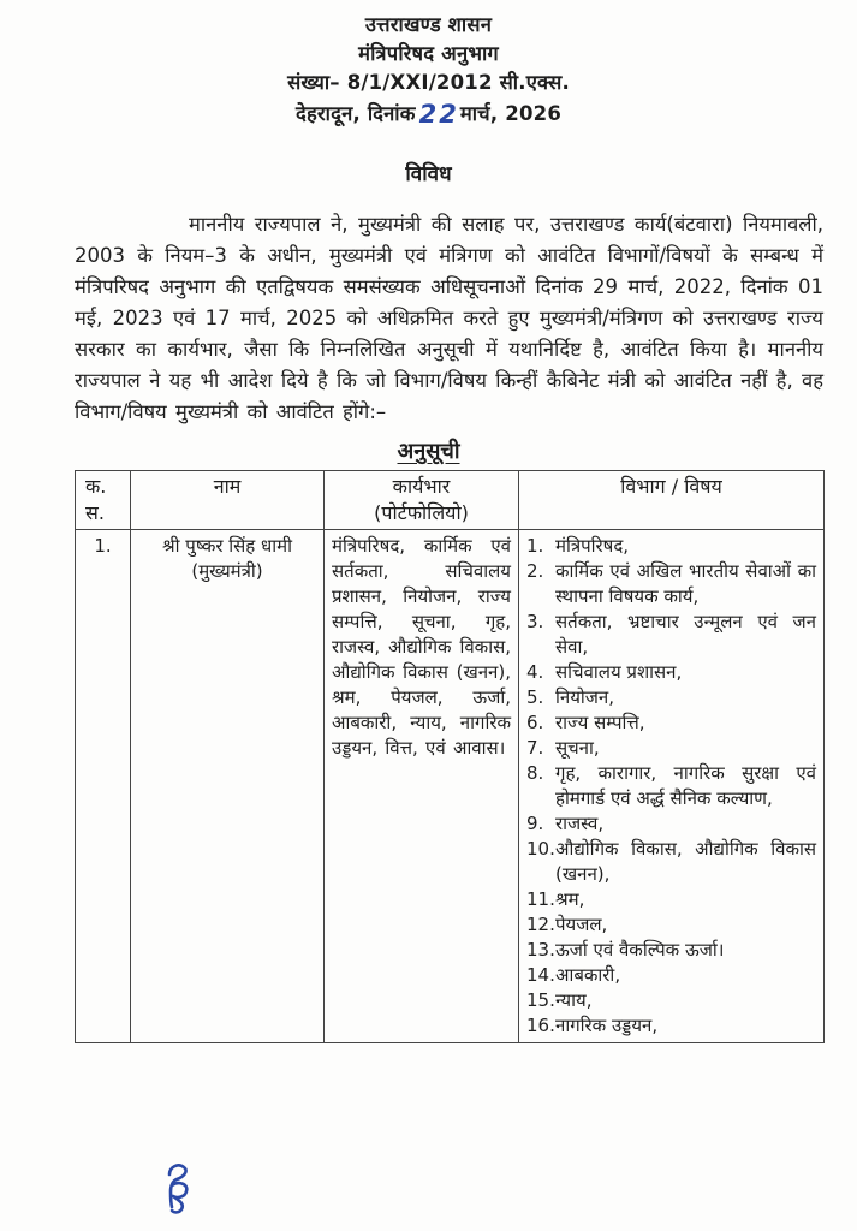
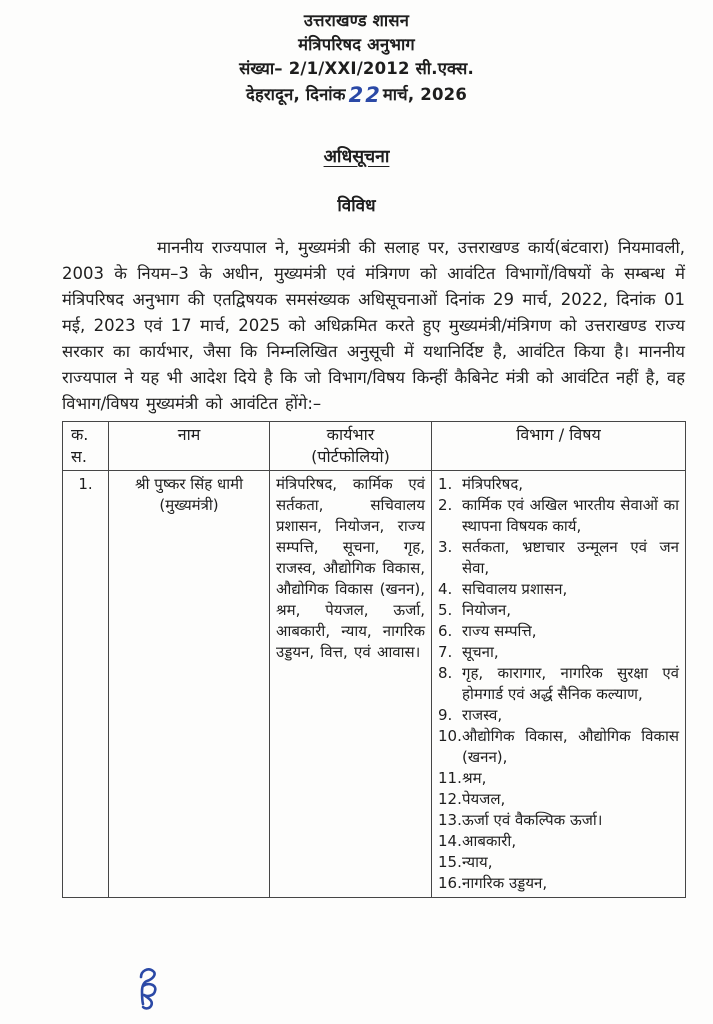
  उत्तराखण्ड शासन
  मंत्रिपरिषद अनुभाग
- संख्या– 8/1/XXI/2012 सी.एक्स.
+ संख्या– 2/1/XXI/2012 सी.एक्स.
  देहरादून, दिनांक 22मार्च, 2026
+ अधिसूचना
  विविध
  माननीय राज्यपाल ने, मुख्यमंत्री की सलाह पर, उत्तराखण्ड कार्य(बंटवारा) नियमावली, 2003 के नियम–3 के अधीन, मुख्यमंत्री एवं मंत्रिगण को आवंटित विभागों/विषयों के सम्बन्ध में मंत्रिपरिषद अनुभाग की एतद्विषयक समसंख्यक अधिसूचनाओं दिनांक 29 मार्च, 2022, दिनांक 01 मई, 2023 एवं 17 मार्च, 2025 को अधिक्रमित करते हुए मुख्यमंत्री/मंत्रिगण को उत्तराखण्ड राज्य सरकार का कार्यभार, जैसा कि निम्नलिखित अनुसूची में यथानिर्दिष्ट है, आवंटित किया है। माननीय राज्यपाल ने यह भी आदेश दिये है कि जो विभाग/विषय किन्हीं कैबिनेट मंत्री को आवंटित नहीं है, वह विभाग/विषय मुख्यमंत्री को आवंटित होंगे:–
- अनुसूची
  क. स.	नाम	कार्यभार (पोर्टफोलियो)	विभाग / विषय
  1.	श्री पुष्कर सिंह धामी (मुख्यमंत्री)	मंत्रिपरिषद, कार्मिक एवं सर्तकता, सचिवालय प्रशासन, नियोजन, राज्य सम्पत्ति, सूचना, गृह, राजस्व, औद्योगिक विकास, औद्योगिक विकास (खनन), श्रम, पेयजल, ऊर्जा, आबकारी, न्याय, नागरिक उड्डयन, वित्त, एवं आवास।	1. मंत्रिपरिषद, 2. कार्मिक एवं अखिल भारतीय सेवाओं का स्थापना विषयक कार्य, 3. सर्तकता, भ्रष्टाचार उन्मूलन एवं जन सेवा, 4. सचिवालय प्रशासन, 5. नियोजन, 6. राज्य सम्पत्ति, 7. सूचना, 8. गृह, कारागार, नागरिक सुरक्षा एवं होमगार्ड एवं अर्द्ध सैनिक कल्याण, 9. राजस्व, 10. औद्योगिक विकास, औद्योगिक विकास (खनन), 11. श्रम, 12. पेयजल, 13. ऊर्जा एवं वैकल्पिक ऊर्जा। 14. आबकारी, 15. न्याय, 16. नागरिक उड्डयन,
